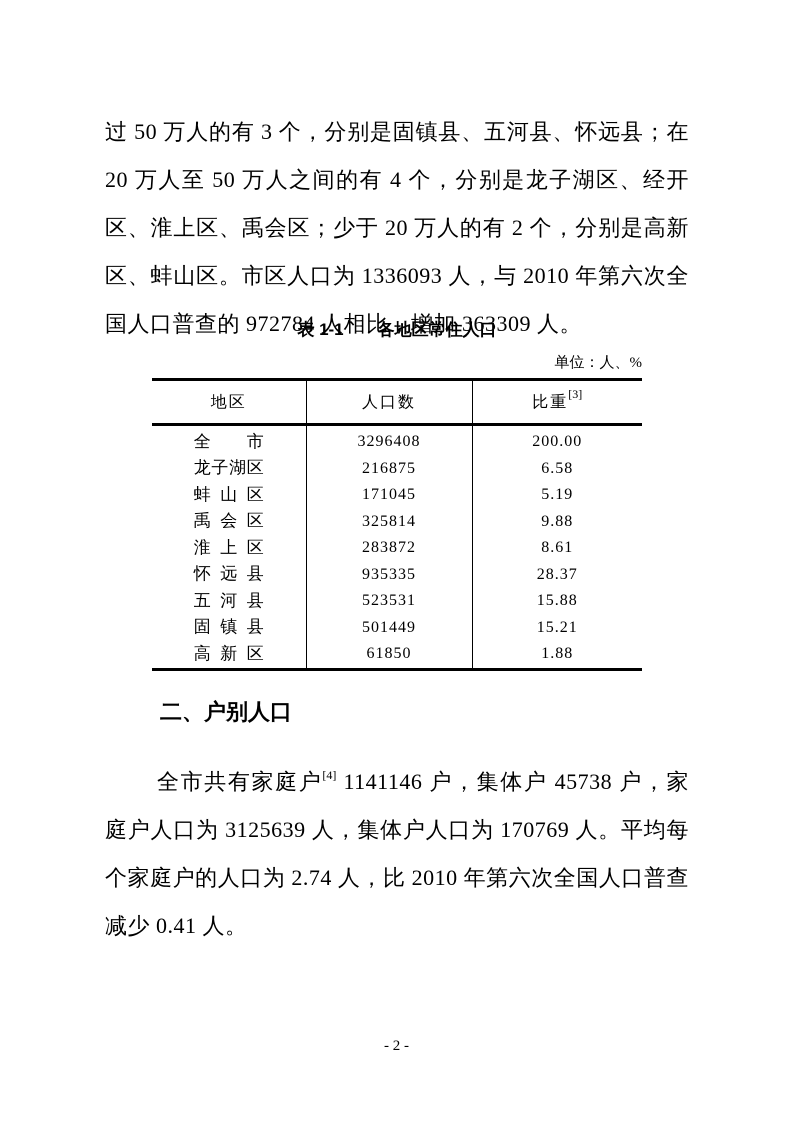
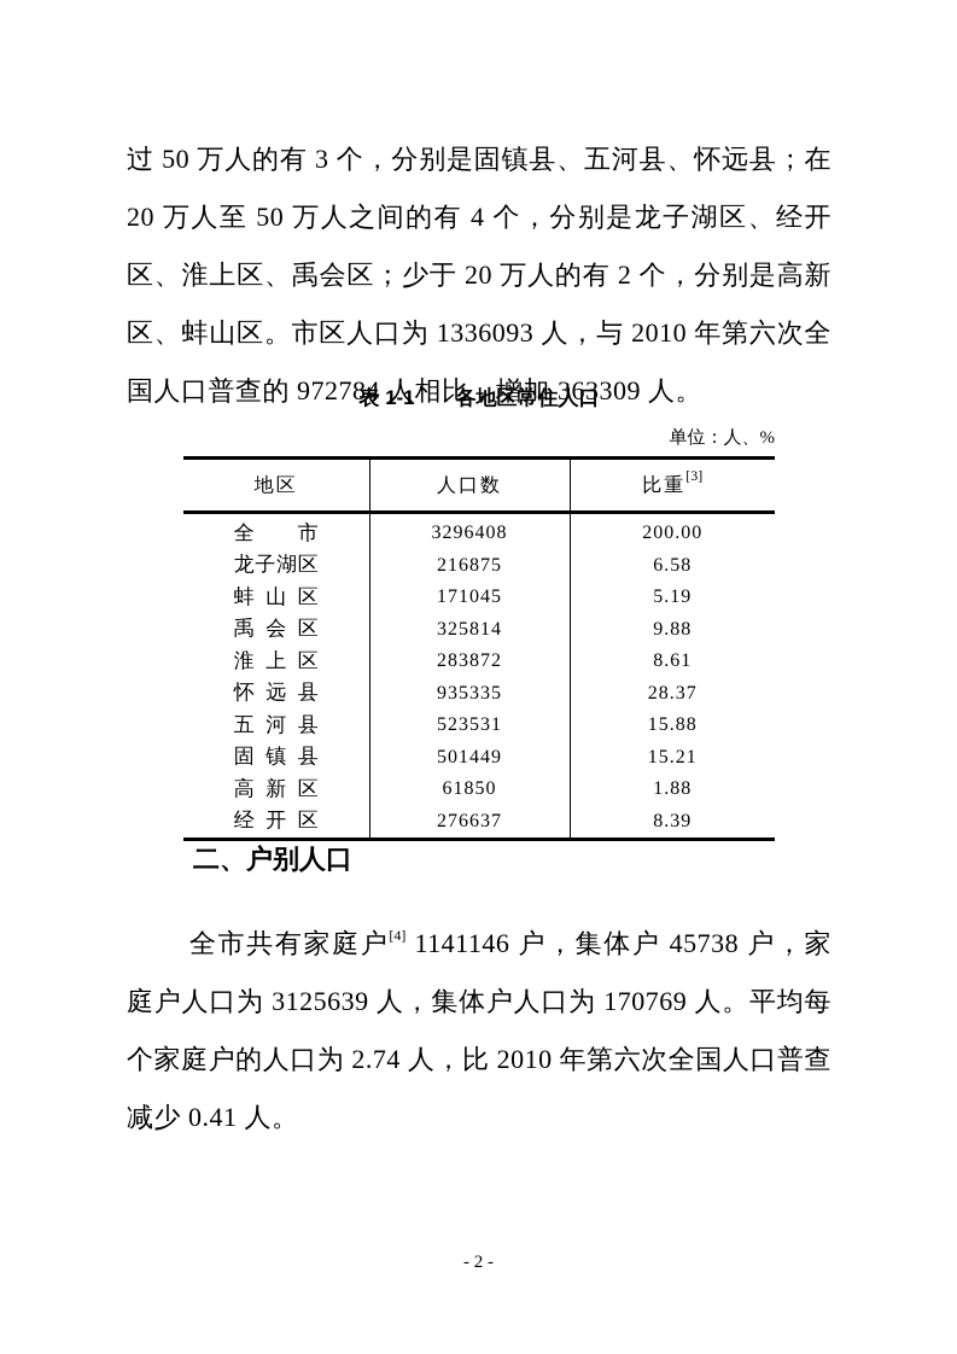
  过 50 万人的有 3 个，分别是固镇县、五河县、怀远县；在 20 万人至 50 万人之间的有 4 个，分别是龙子湖区、经开区、淮上区、禹会区；少于 20 万人的有 2 个，分别是高新区、蚌山区。市区人口为 1336093 人，与 2010 年第六次全国人口普查的 972784 人相比，增加 363309 人。
  表 1-1 各地区常住人口
  单位：人、%
  地区	人口数	比重[3]
  全市	3296408	200.00
  龙子湖区	216875	6.58
  蚌山区	171045	5.19
  禹会区	325814	9.88
  淮上区	283872	8.61
  怀远县	935335	28.37
  五河县	523531	15.88
  固镇县	501449	15.21
  高新区	61850	1.88
+ 经开区	276637	8.39
  二、户别人口
  全市共有家庭户[4] 1141146 户，集体户 45738 户，家庭户人口为 3125639 人，集体户人口为 170769 人。平均每个家庭户的人口为 2.74 人，比 2010 年第六次全国人口普查减少 0.41 人。
  - 2 -
